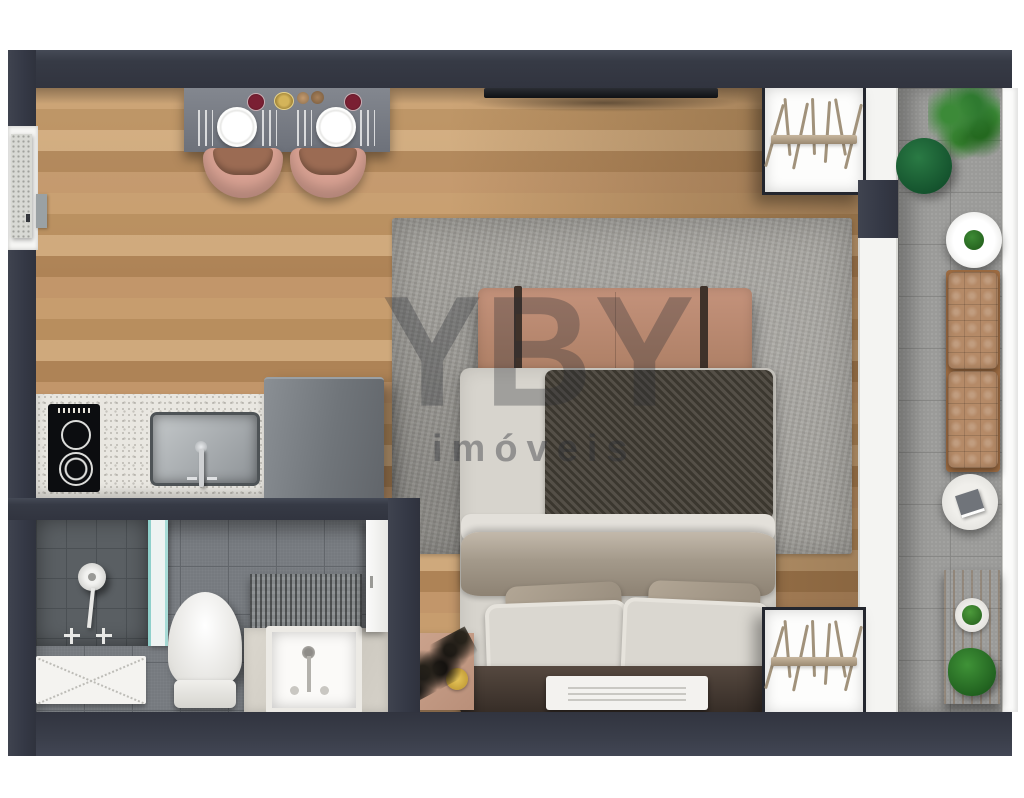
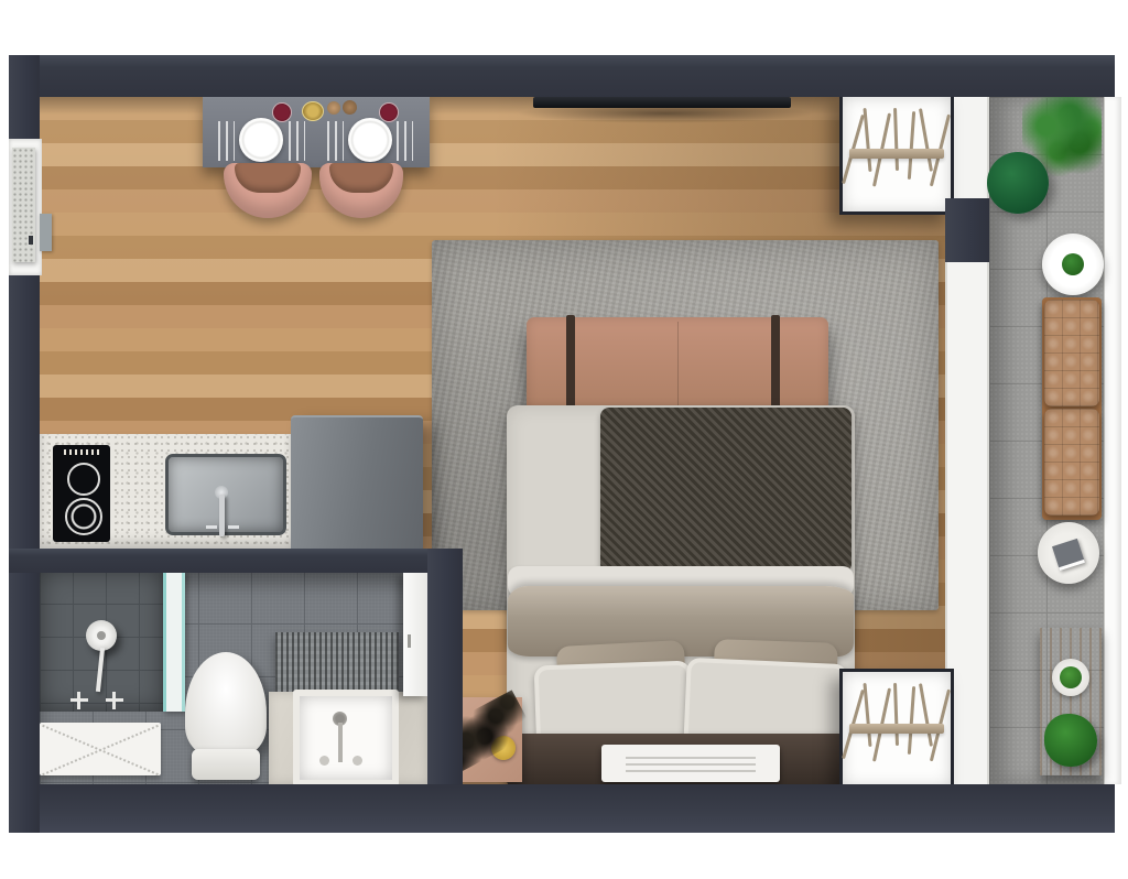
- YBY
- imóveis
